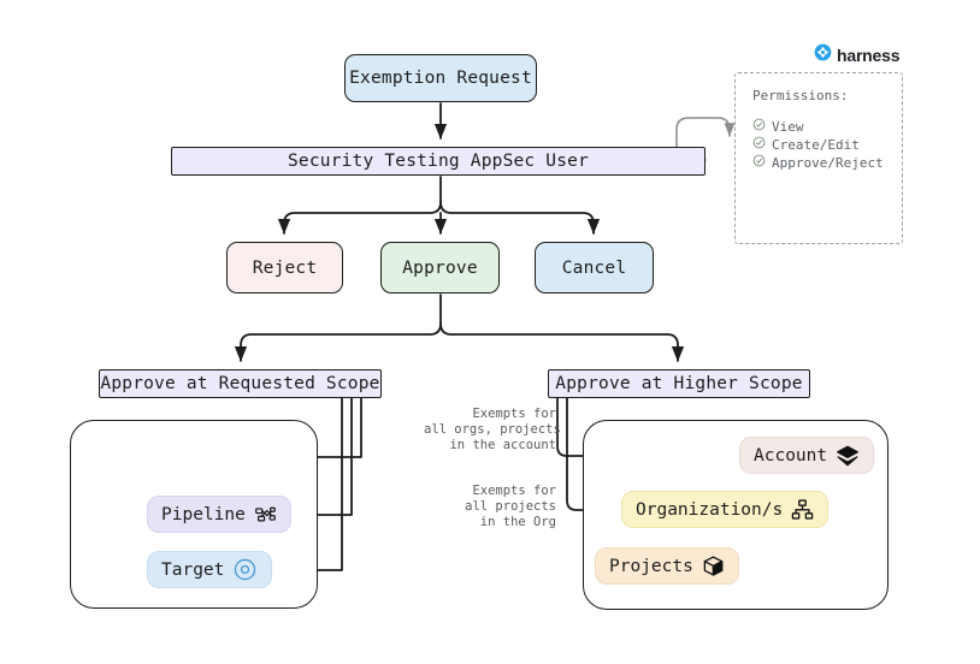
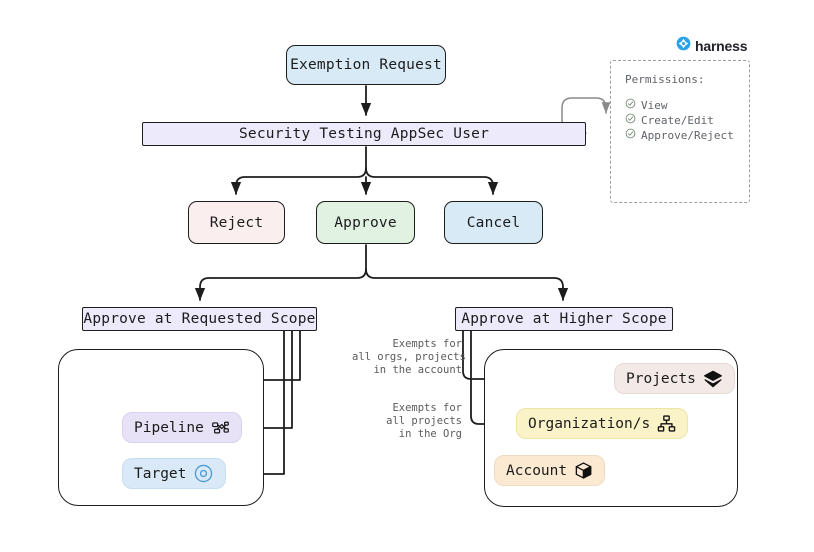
  Exemption Request
  Security Testing AppSec User
  Reject
  Approve
  Cancel
  Approve at Requested Scope
  Approve at Higher Scope
  Pipeline
  Target
- Account
+ Projects
  Organization/s
- Projects
+ Account
  Exempts for
  all orgs, projects
  in the account
  Exempts for
  all projects
  in the Org
  Permissions:
  View
  Create/Edit
  Approve/Reject
  harness
